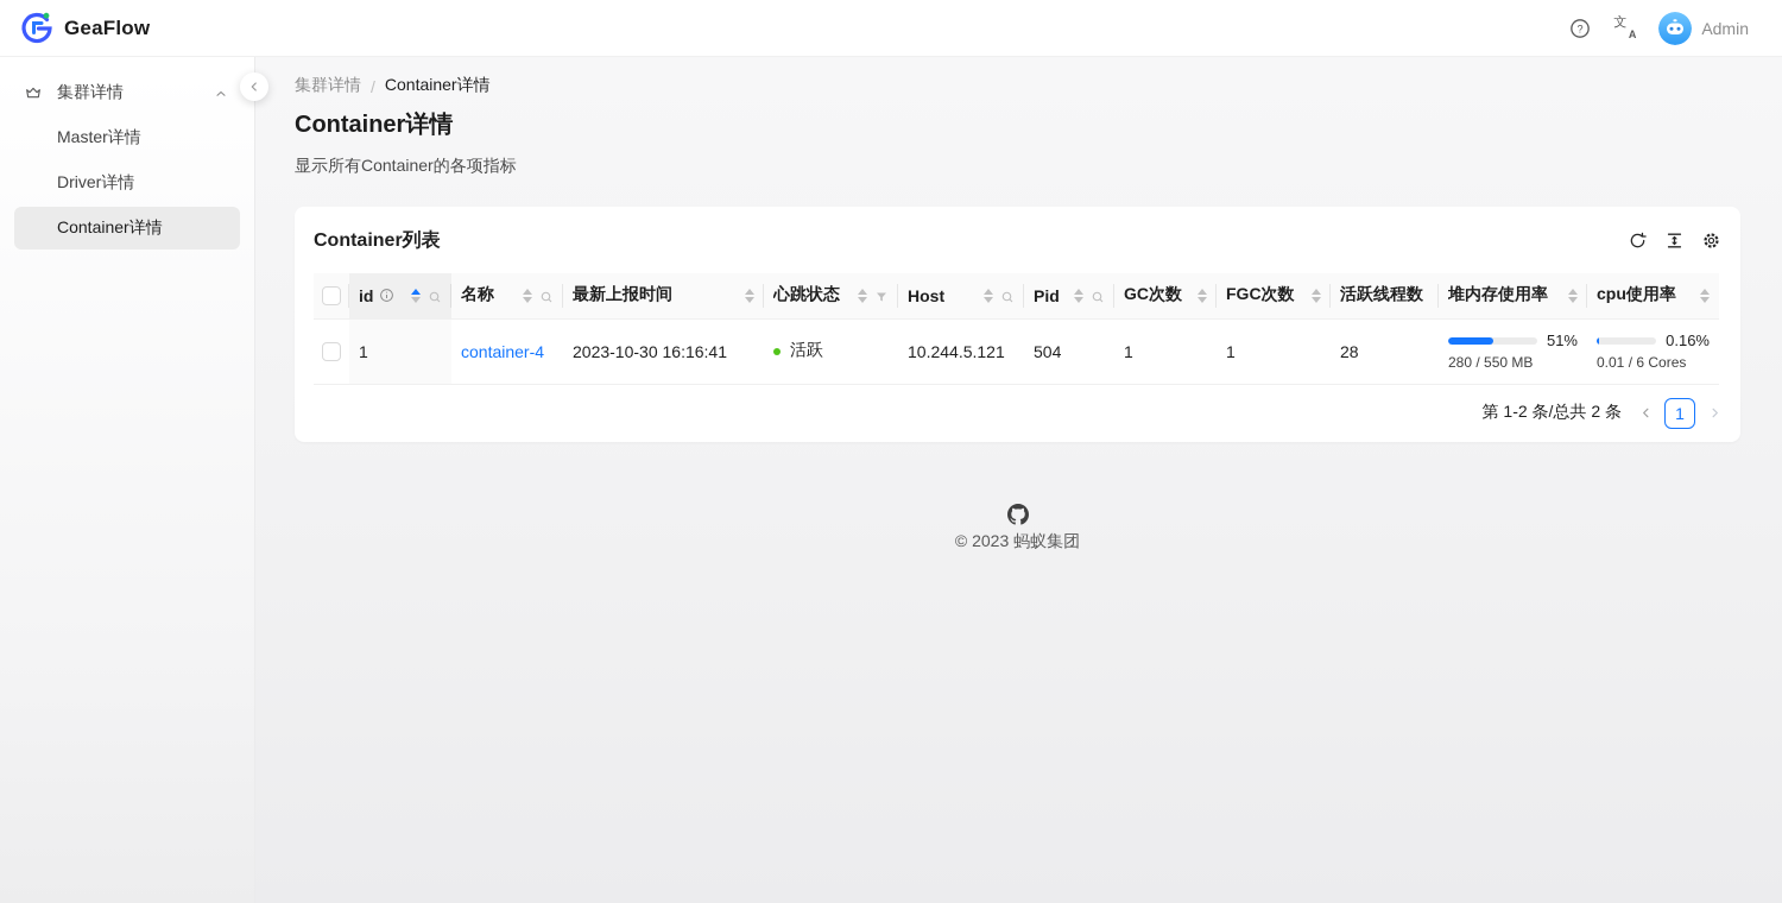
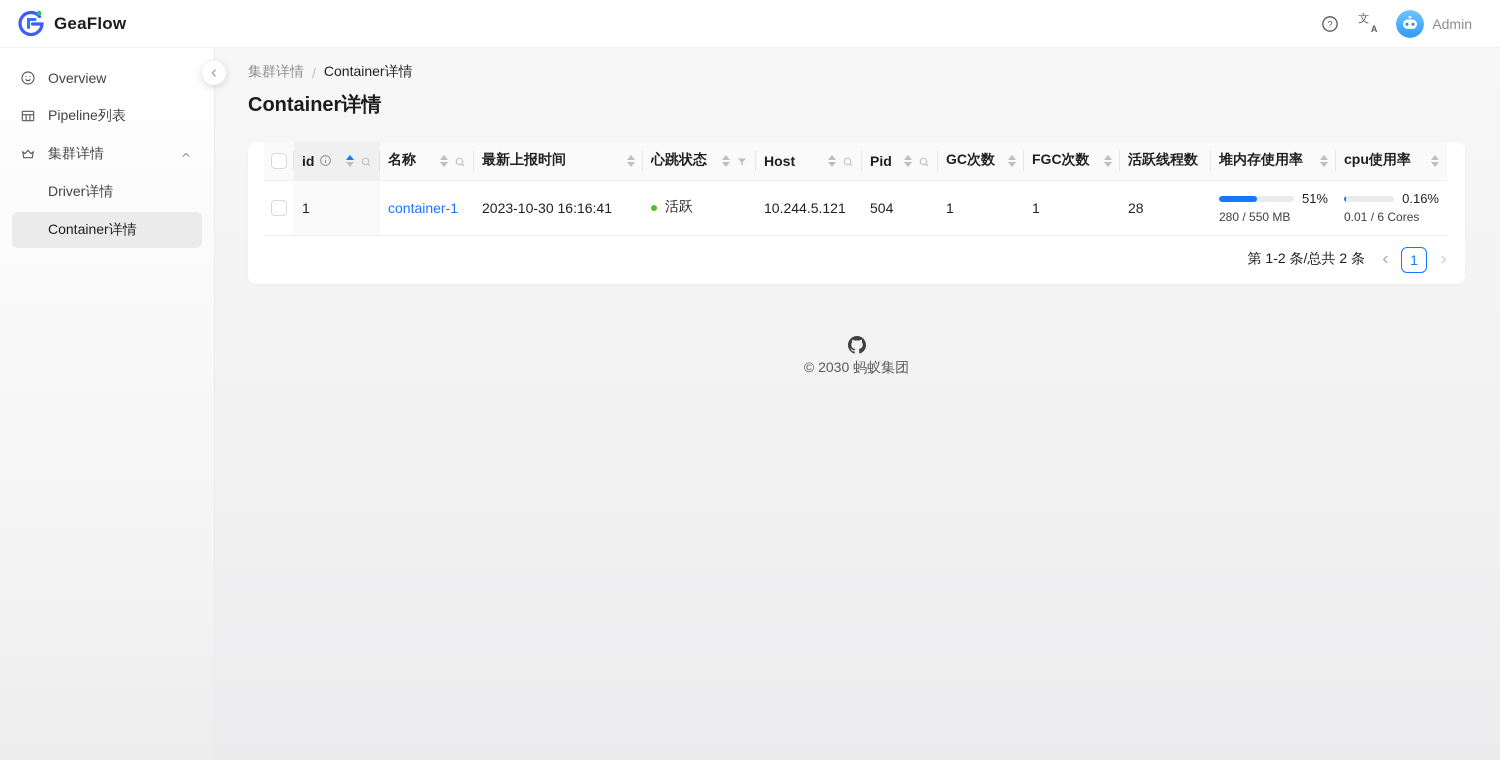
  GeaFlow
  ?
  文
  A
  Admin
+ Overview
+ Pipeline列表
  集群详情
- Master详情
  Driver详情
  Container详情
  集群详情
  /
  Container详情
  Container详情
- 显示所有Container的各项指标
- Container列表
  	id	名称	最新上报时间	心跳状态	Host	Pid	GC次数	FGC次数	活跃线程数	堆内存使用率	cpu使用率
- 	1	container-4	2023-10-30 16:16:41	活跃	10.244.5.121	504	1	1	28	51% 280 / 550 MB	0.16% 0.01 / 6 Cores
+ 	1	container-1	2023-10-30 16:16:41	活跃	10.244.5.121	504	1	1	28	51% 280 / 550 MB	0.16% 0.01 / 6 Cores
  第 1-2 条/总共 2 条
  1
- © 2023 蚂蚁集团
+ © 2030 蚂蚁集团
